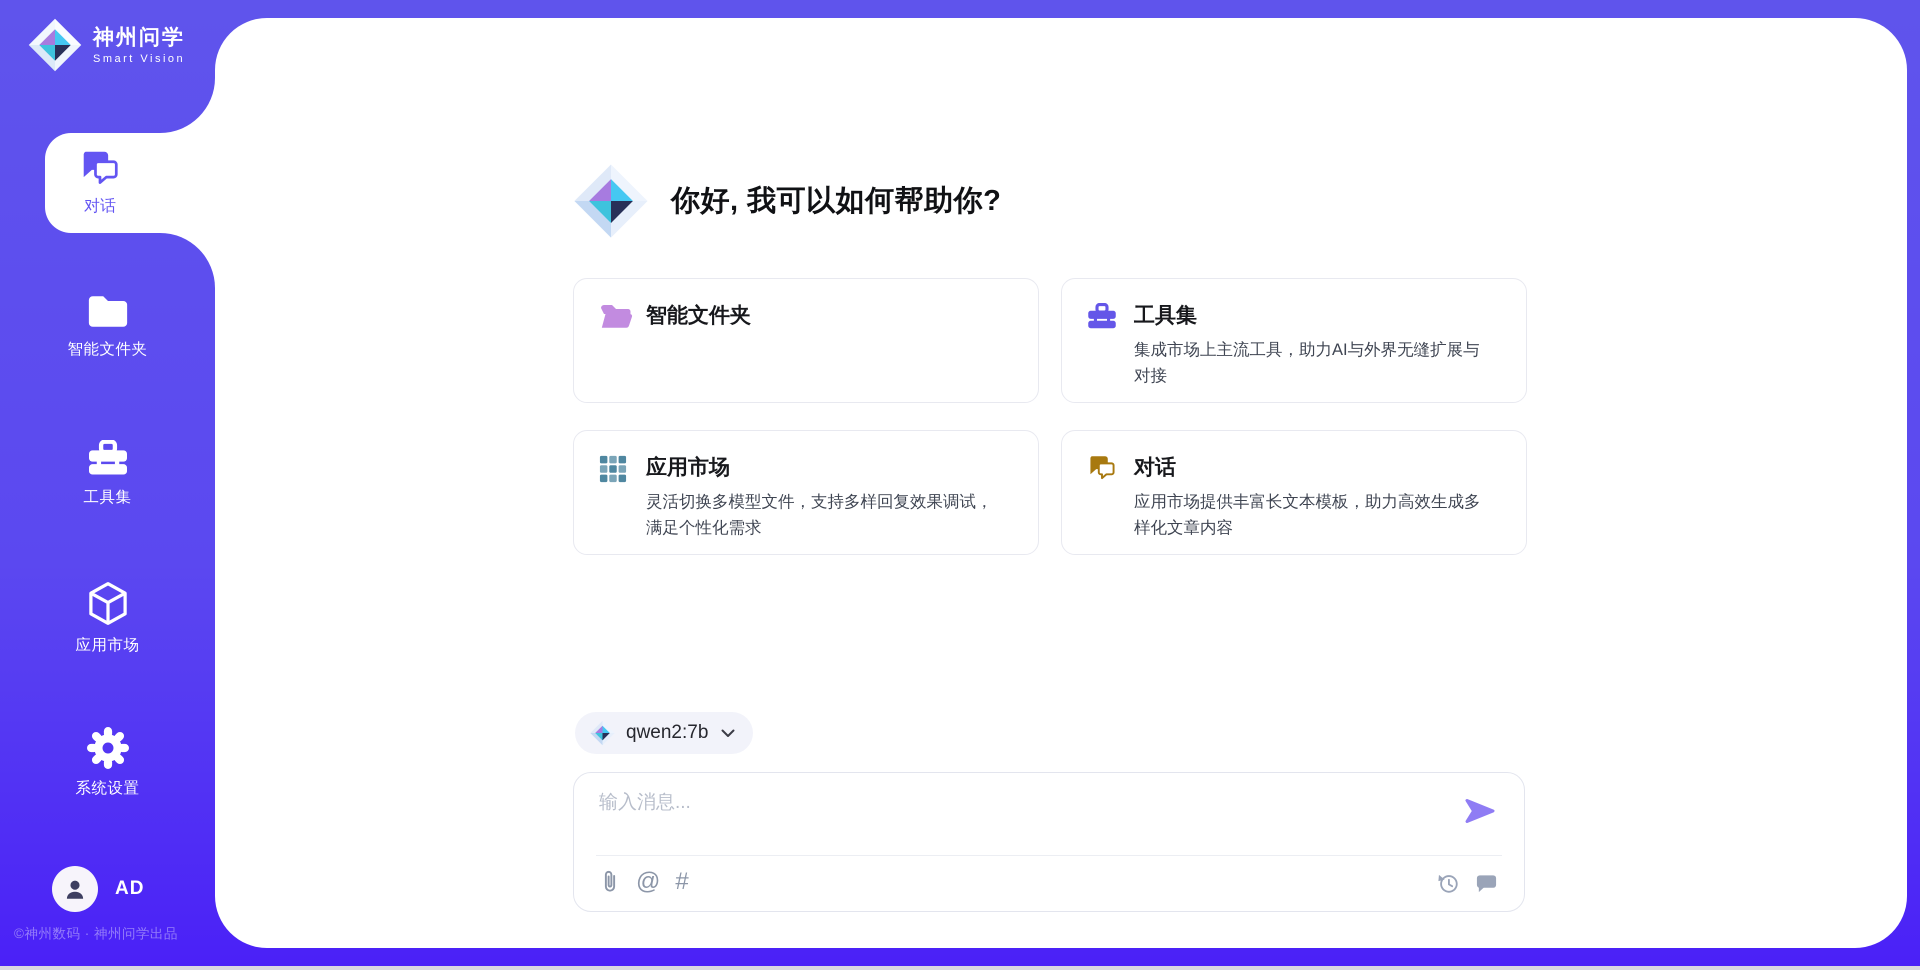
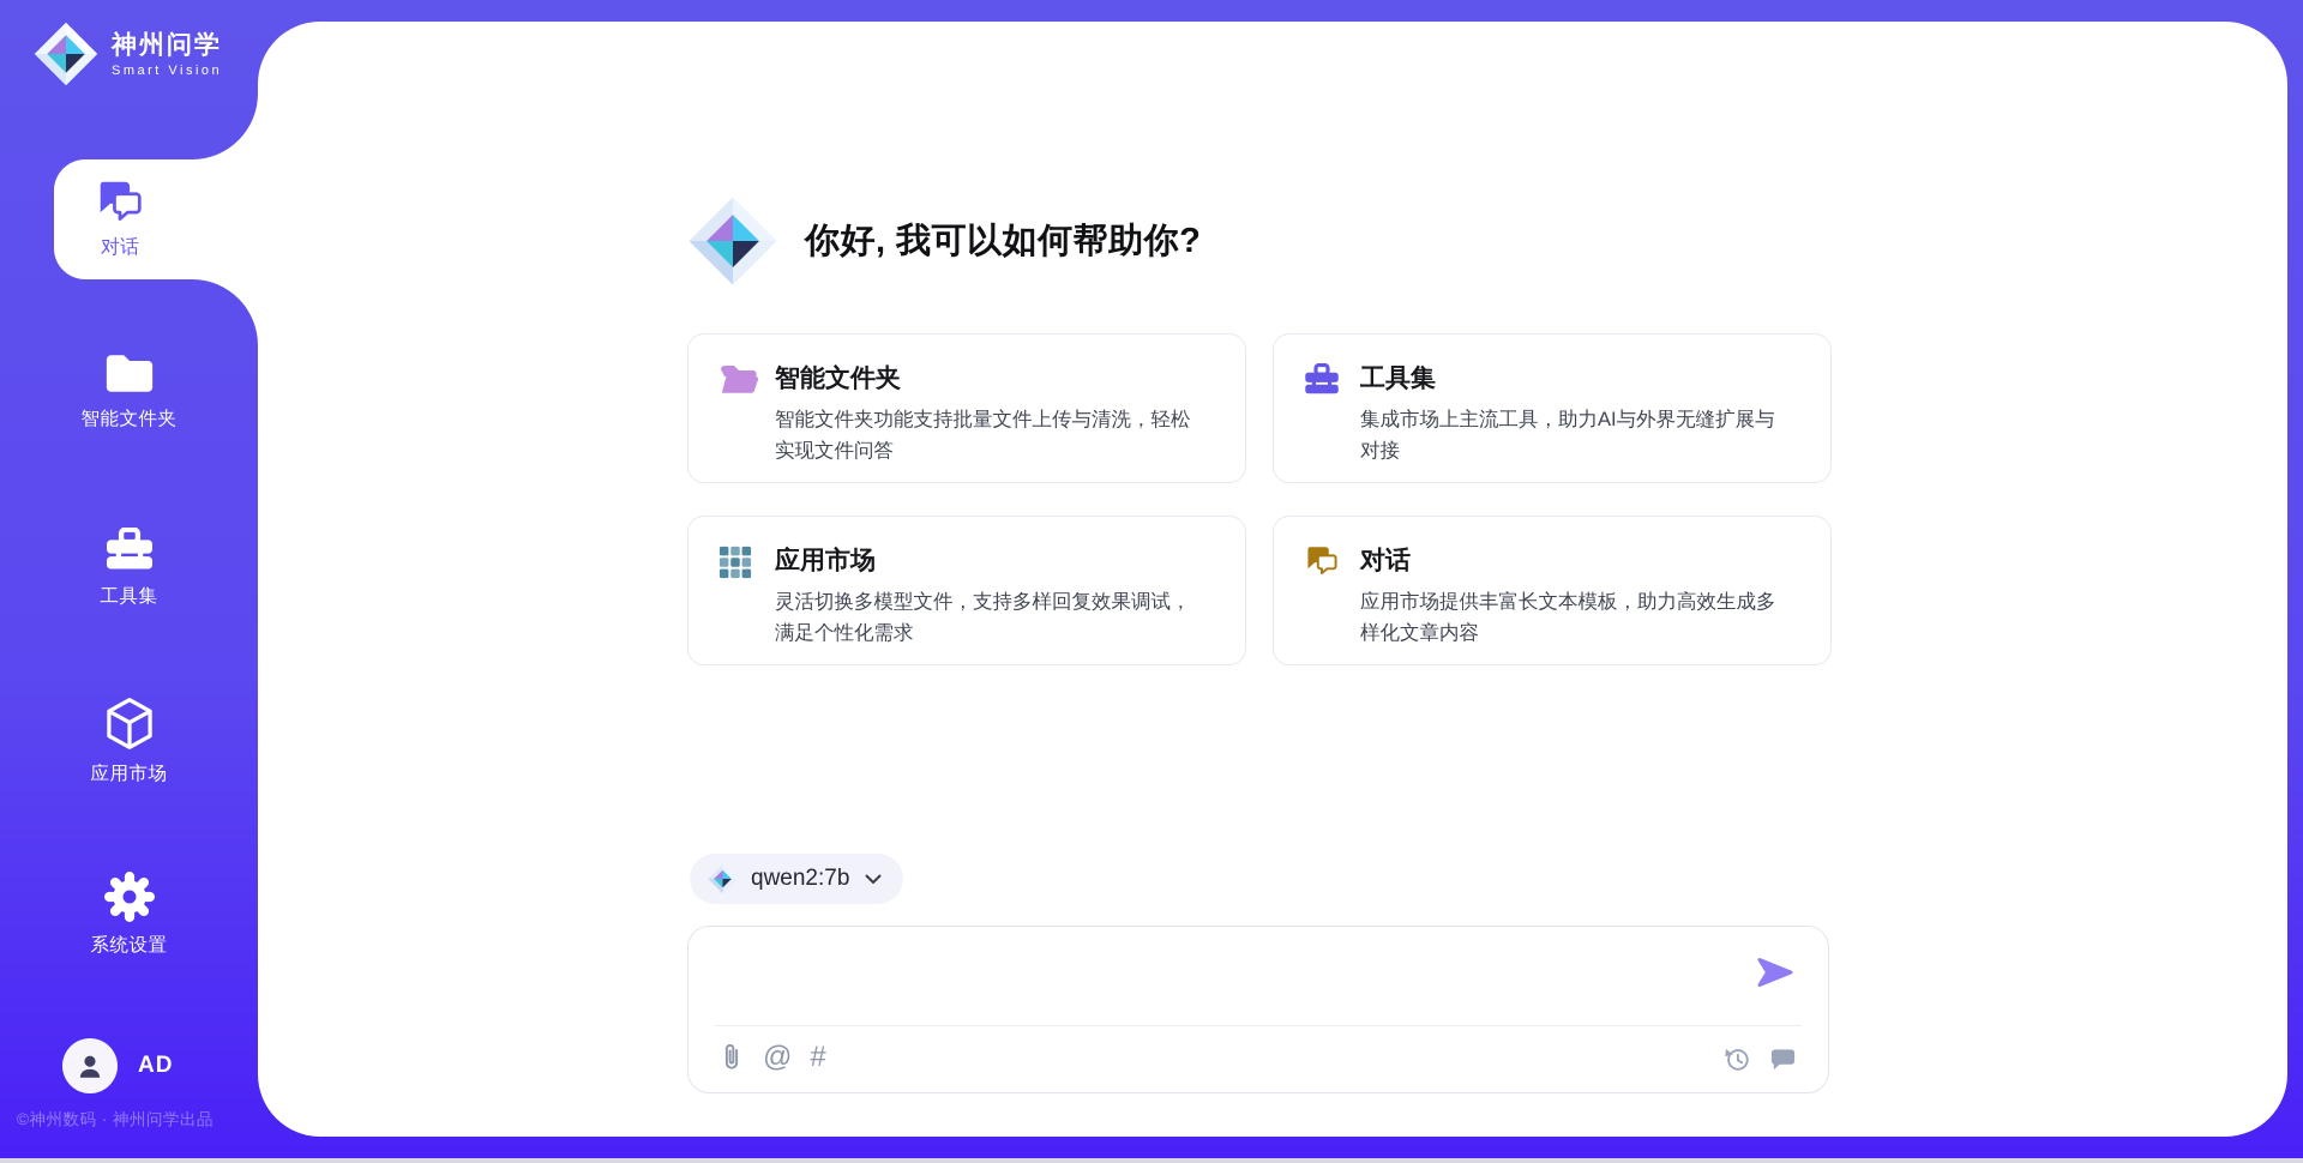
  你好, 我可以如何帮助你?
  智能文件夹
+ 智能文件夹功能支持批量文件上传与清洗，轻松实现文件问答
  工具集
  集成市场上主流工具，助力AI与外界无缝扩展与对接
  应用市场
  灵活切换多模型文件，支持多样回复效果调试，满足个性化需求
  对话
  应用市场提供丰富长文本模板，助力高效生成多样化文章内容
  qwen2:7b
- 输入消息...
  @
  #
  神州问学
  Smart Vision
  对话
  智能文件夹
  工具集
  应用市场
  系统设置
  AD
  ©神州数码 · 神州问学出品
